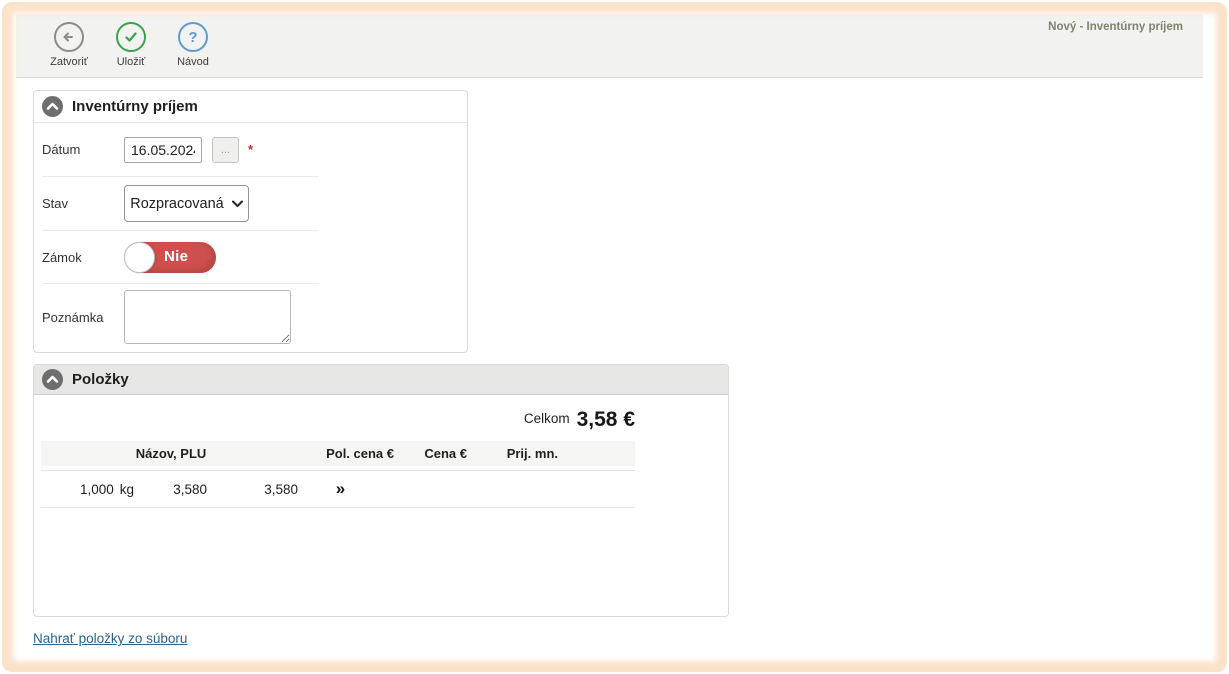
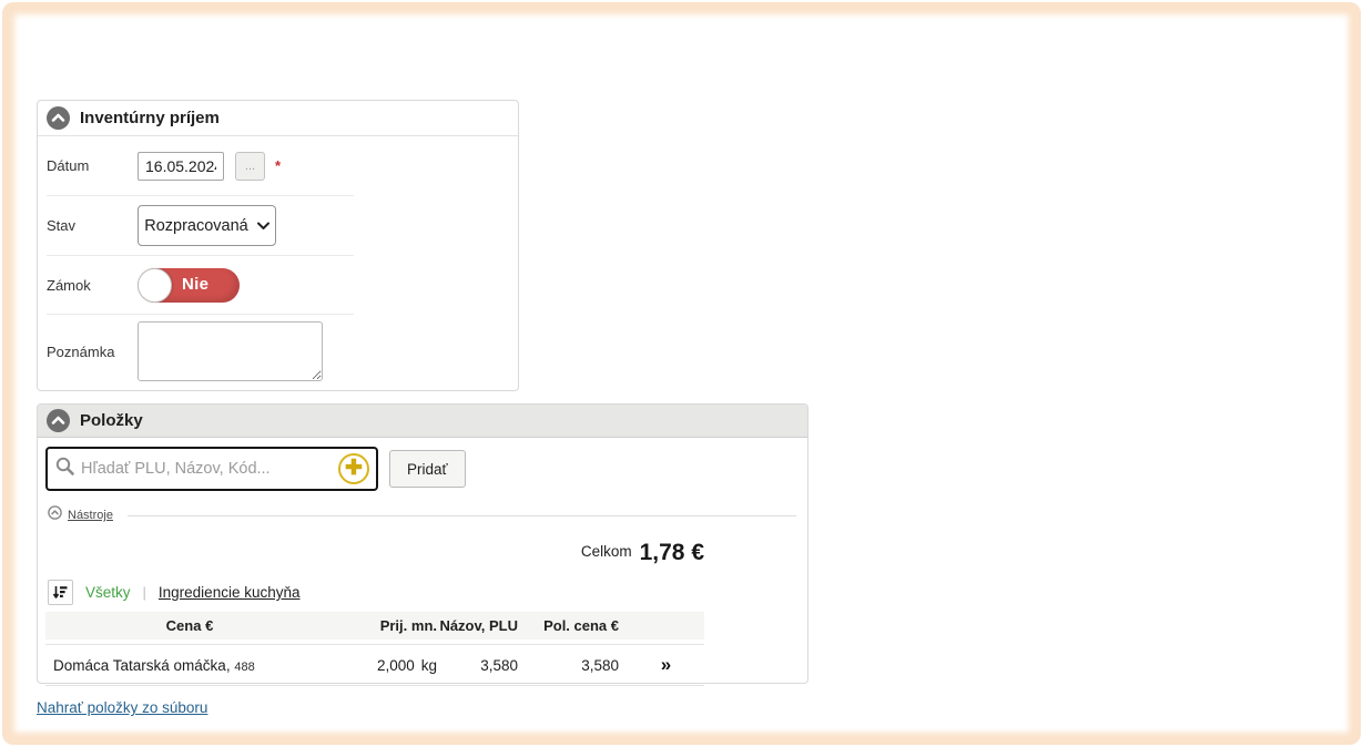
- Zatvoriť
- Uložiť
- ?
- Návod
- Nový - Inventúrny príjem
  Inventúrny príjem
  Dátum
  16.05.202
  ...
  *
  Stav
  Rozpracovaná
  Zámok
  Nie
  Poznámka
  Položky
+ Hľadať PLU, Názov, Kód...
+ ✚
+ Pridať
+ Nástroje
- Celkom 3,58 €
+ Celkom 1,78 €
+ Všetky
+ |
+ Ingrediencie kuchyňa
- Názov, PLU
+ Cena €
- Pol. cena €
+ Prij. mn.
- Cena €
+ Názov, PLU
- Prij. mn.
+ Pol. cena €
+ Domáca Tatarská omáčka, 488
- 1,000 kg
+ 2,000 kg
  3,580
  3,580
  »
  Nahrať položky zo súboru
